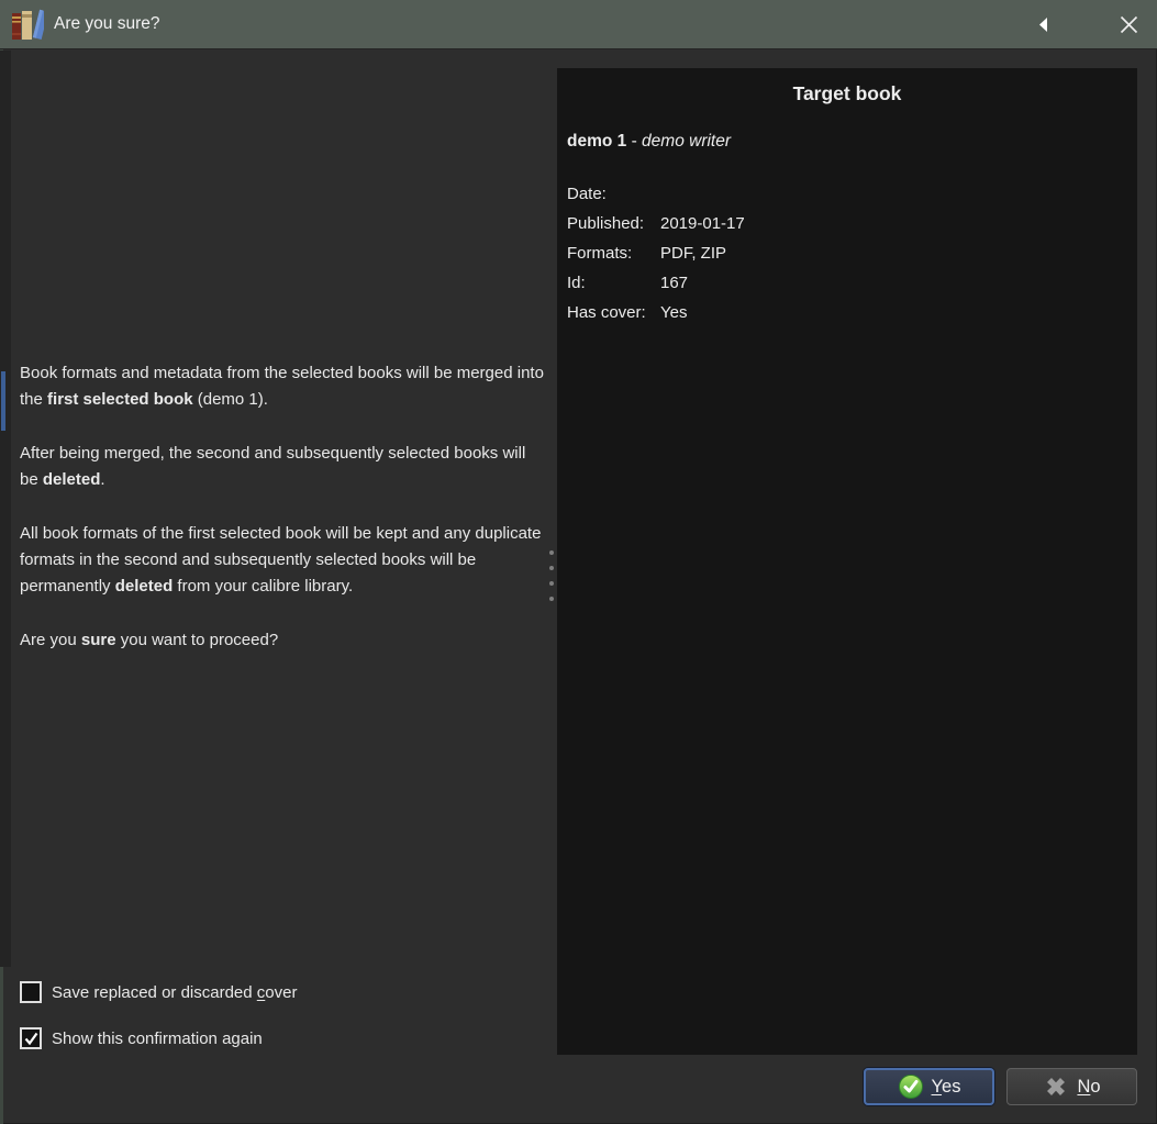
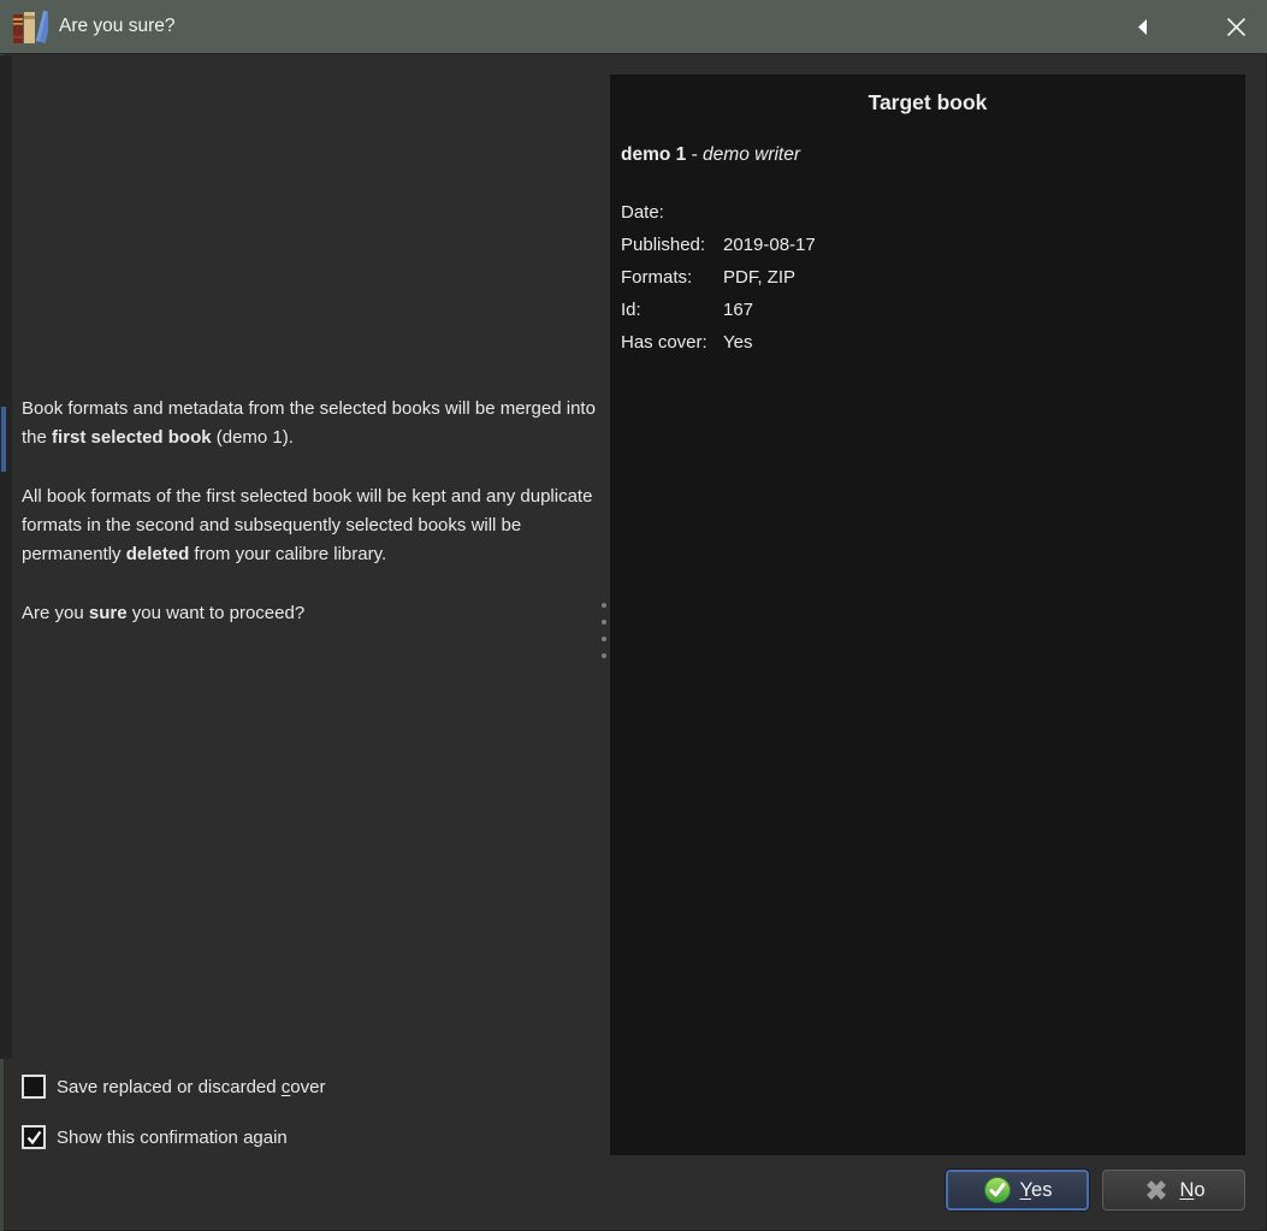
  Are you sure?
  Book formats and metadata from the selected books will be merged into the first selected book (demo 1).
- After being merged, the second and subsequently selected books will be deleted.
  All book formats of the first selected book will be kept and any duplicate formats in the second and subsequently selected books will be permanently deleted from your calibre library.
  Are you sure you want to proceed?
  Target book
  demo 1 - demo writer
  Date:
  Published:
- 2019-01-17
+ 2019-08-17
  Formats:
  PDF, ZIP
  Id:
  167
  Has cover:
  Yes
  Save replaced or discarded cover
  Show this confirmation again
  Yes
  No
